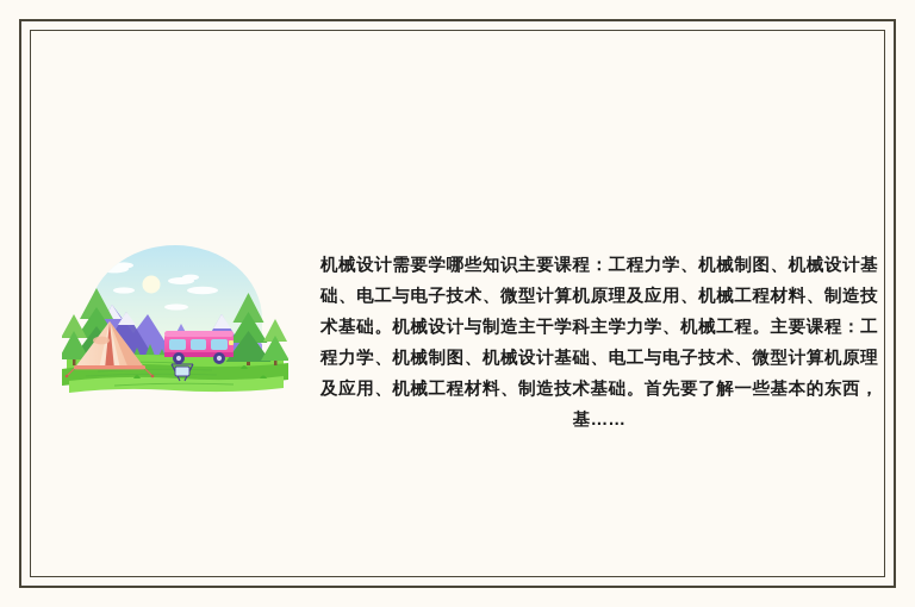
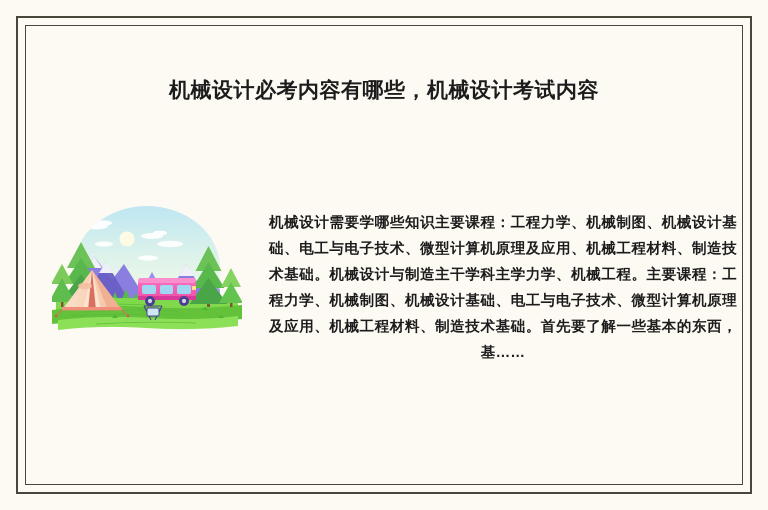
+ 机械设计必考内容有哪些，机械设计考试内容
  机械设计需要学哪些知识主要课程：工程力学、机械制图、机械设计基础、电工与电子技术、微型计算机原理及应用、机械工程材料、制造技术基础。机械设计与制造主干学科主学力学、机械工程。主要课程：工程力学、机械制图、机械设计基础、电工与电子技术、微型计算机原理及应用、机械工程材料、制造技术基础。首先要了解一些基本的东西，基……
